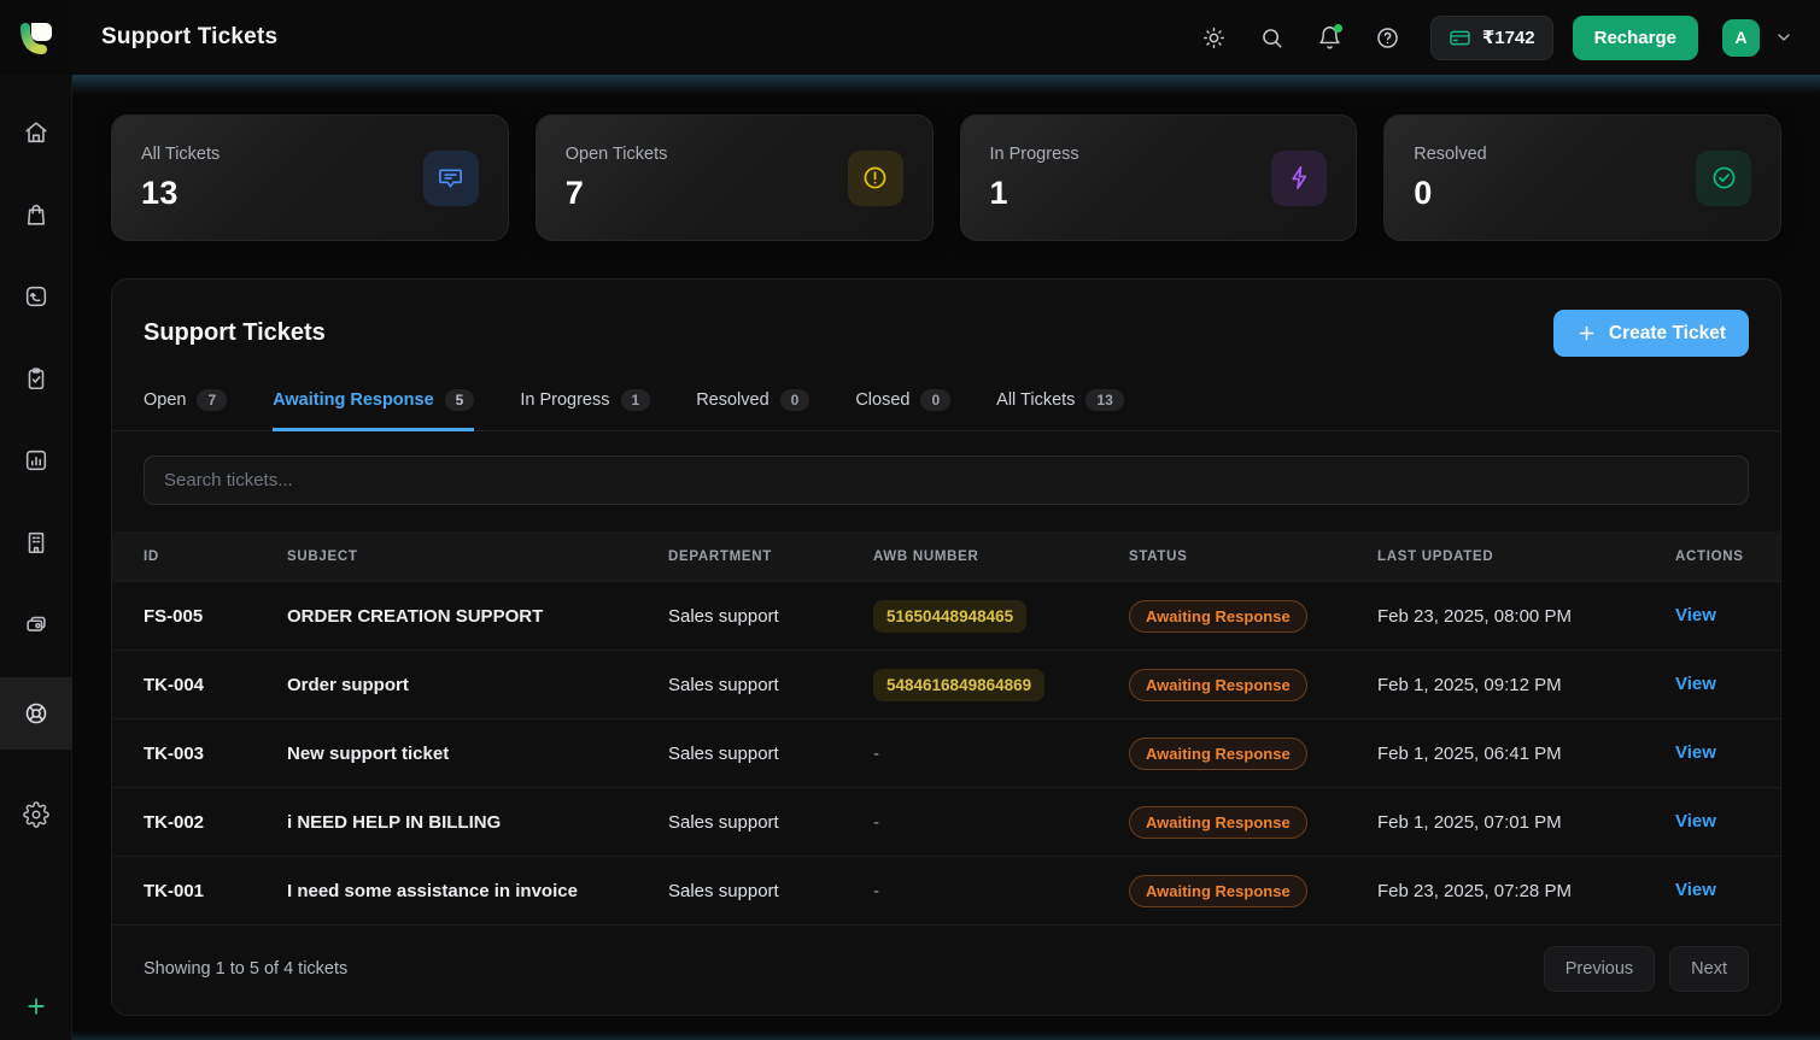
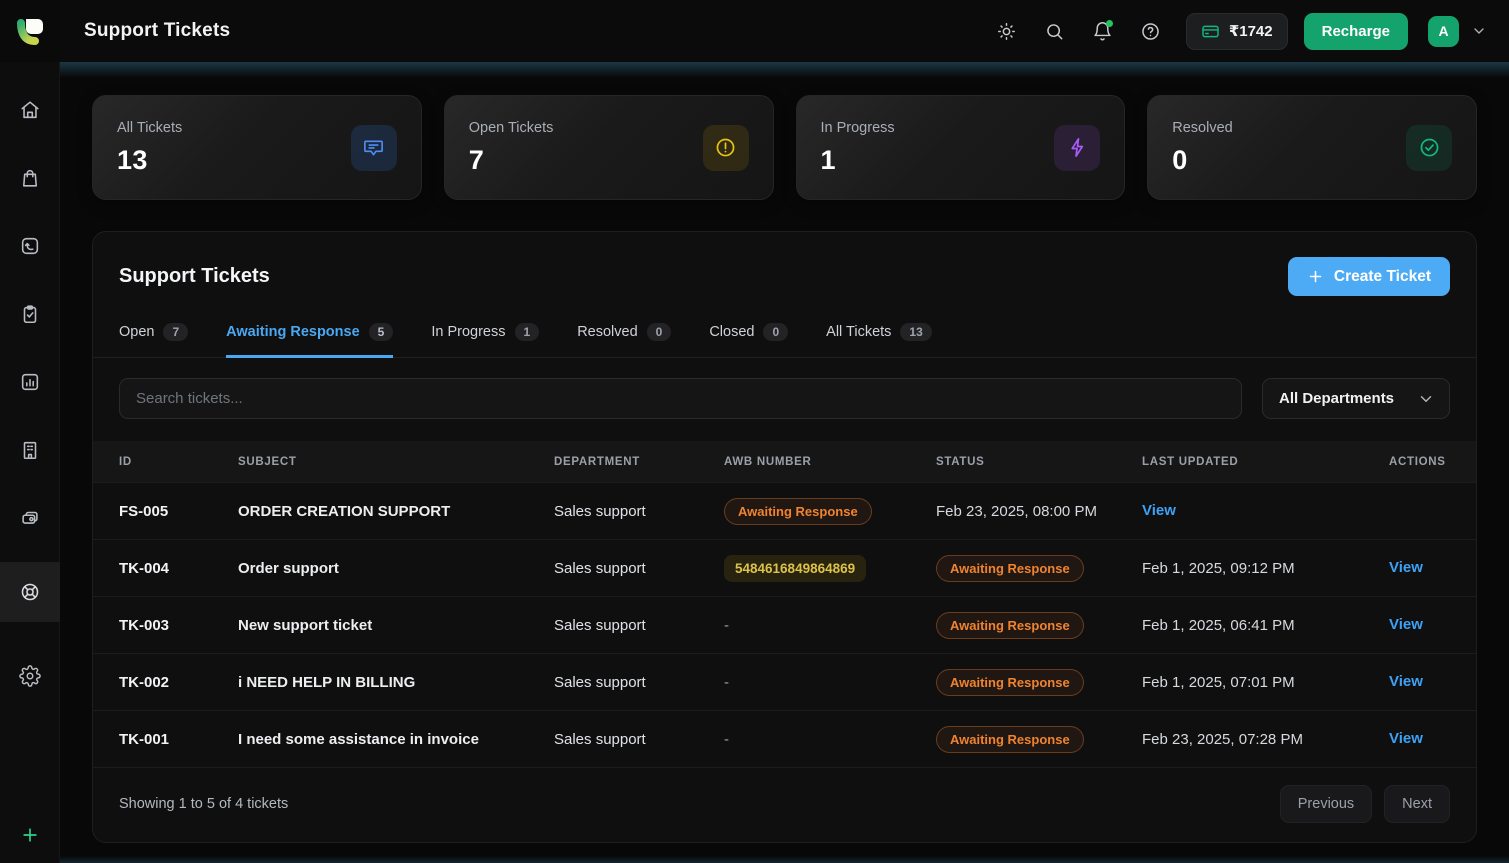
  Support Tickets
  ₹1742
  Recharge
  A
  All Tickets
  13
  Open Tickets
  7
  In Progress
  1
  Resolved
  0
  Support Tickets
  Create Ticket
  Open
  7
  Awaiting Response
  5
  In Progress
  1
  Resolved
  0
  Closed
  0
  All Tickets
  13
  Search tickets...
+ All Departments
  ID
  SUBJECT
  DEPARTMENT
  AWB NUMBER
  STATUS
  LAST UPDATED
  ACTIONS
  FS-005
  ORDER CREATION SUPPORT
  Sales support
- 51650448948465
  Awaiting Response
  Feb 23, 2025, 08:00 PM
  View
  TK-004
  Order support
  Sales support
  5484616849864869
  Awaiting Response
  Feb 1, 2025, 09:12 PM
  View
  TK-003
  New support ticket
  Sales support
  -
  Awaiting Response
  Feb 1, 2025, 06:41 PM
  View
  TK-002
  i NEED HELP IN BILLING
  Sales support
  -
  Awaiting Response
  Feb 1, 2025, 07:01 PM
  View
  TK-001
  I need some assistance in invoice
  Sales support
  -
  Awaiting Response
  Feb 23, 2025, 07:28 PM
  View
  Showing 1 to 5 of 4 tickets
  Previous
  Next
